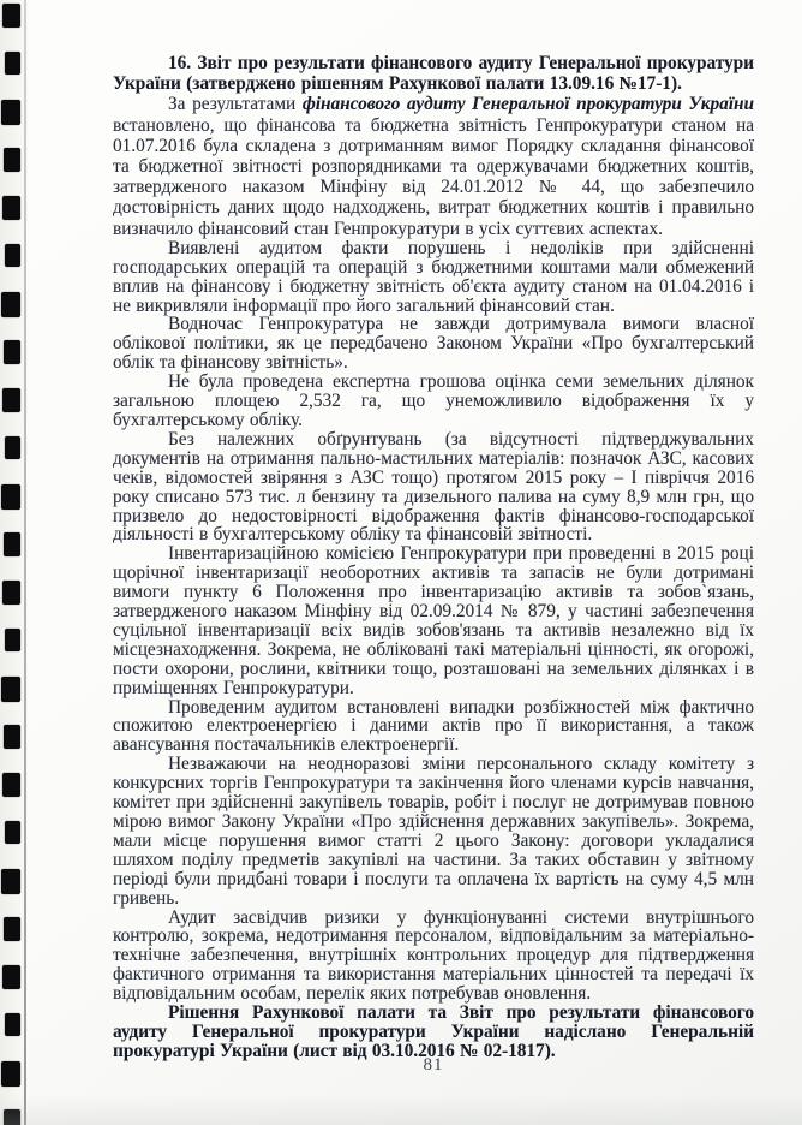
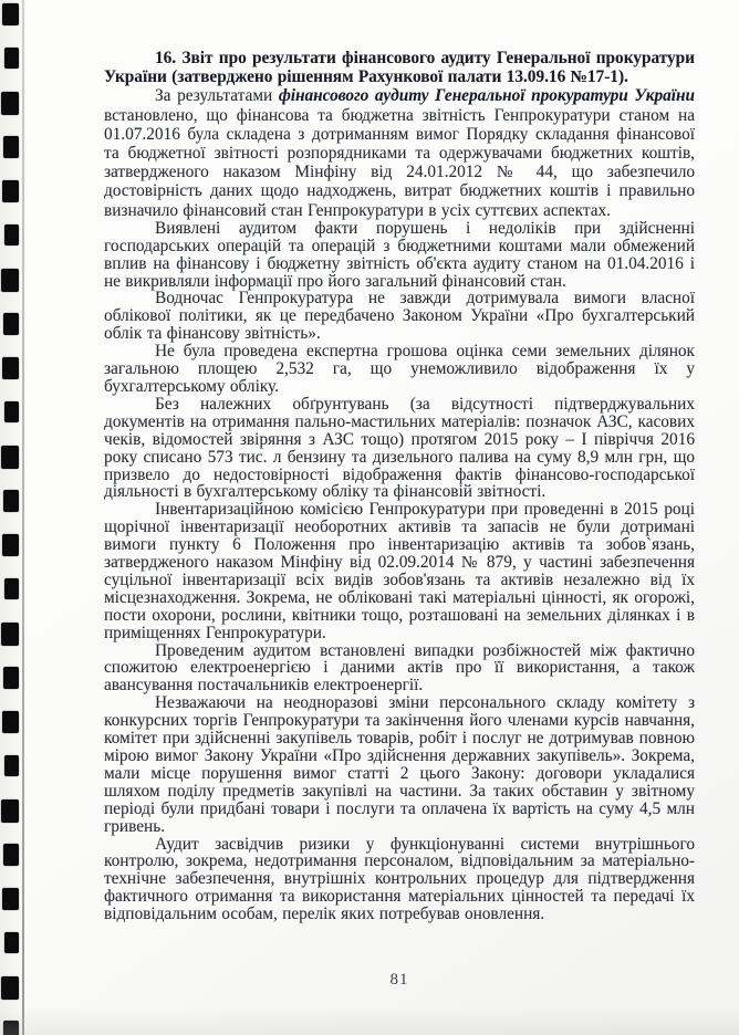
  16. Звіт про результати фінансового аудиту Генеральної прокуратури України (затверджено рішенням Рахункової палати 13.09.16 №17-1).
  За результатами фінансового аудиту Генеральної прокуратури України встановлено, що фінансова та бюджетна звітність Генпрокуратури станом на 01.07.2016 була складена з дотриманням вимог Порядку складання фінансової та бюджетної звітності розпорядниками та одержувачами бюджетних коштів, затвердженого наказом Мінфіну від 24.01.2012 № 44, що забезпечило достовірність даних щодо надходжень, витрат бюджетних коштів і правильно визначило фінансовий стан Генпрокуратури в усіх суттєвих аспектах.
  Виявлені аудитом факти порушень і недоліків при здійсненні господарських операцій та операцій з бюджетними коштами мали обмежений вплив на фінансову і бюджетну звітність об'єкта аудиту станом на 01.04.2016 і не викривляли інформації про його загальний фінансовий стан.
  Водночас Генпрокуратура не завжди дотримувала вимоги власної облікової політики, як це передбачено Законом України «Про бухгалтерський облік та фінансову звітність».
  Не була проведена експертна грошова оцінка семи земельних ділянок загальною площею 2,532 га, що унеможливило відображення їх у бухгалтерському обліку.
  Без належних обґрунтувань (за відсутності підтверджувальних документів на отримання пально-мастильних матеріалів: позначок АЗС, касових чеків, відомостей звіряння з АЗС тощо) протягом 2015 року – І півріччя 2016 року списано 573 тис. л бензину та дизельного палива на суму 8,9 млн грн, що призвело до недостовірності відображення фактів фінансово-господарської діяльності в бухгалтерському обліку та фінансовій звітності.
  Інвентаризаційною комісією Генпрокуратури при проведенні в 2015 році щорічної інвентаризації необоротних активів та запасів не були дотримані вимоги пункту 6 Положення про інвентаризацію активів та зобов`язань, затвердженого наказом Мінфіну від 02.09.2014 № 879, у частині забезпечення суцільної інвентаризації всіх видів зобов'язань та активів незалежно від їх місцезнаходження. Зокрема, не обліковані такі матеріальні цінності, як огорожі, пости охорони, рослини, квітники тощо, розташовані на земельних ділянках і в приміщеннях Генпрокуратури.
  Проведеним аудитом встановлені випадки розбіжностей між фактично спожитою електроенергією і даними актів про її використання, а також авансування постачальників електроенергії.
  Незважаючи на неодноразові зміни персонального складу комітету з конкурсних торгів Генпрокуратури та закінчення його членами курсів навчання, комітет при здійсненні закупівель товарів, робіт і послуг не дотримував повною мірою вимог Закону України «Про здійснення державних закупівель». Зокрема, мали місце порушення вимог статті 2 цього Закону: договори укладалися шляхом поділу предметів закупівлі на частини. За таких обставин у звітному періоді були придбані товари і послуги та оплачена їх вартість на суму 4,5 млн гривень.
  Аудит засвідчив ризики у функціонуванні системи внутрішнього контролю, зокрема, недотримання персоналом, відповідальним за матеріально-технічне забезпечення, внутрішніх контрольних процедур для підтвердження фактичного отримання та використання матеріальних цінностей та передачі їх відповідальним особам, перелік яких потребував оновлення.
- Рішення Рахункової палати та Звіт про результати фінансового аудиту Генеральної прокуратури України надіслано Генеральній прокуратурі України (лист від 03.10.2016 № 02-1817).
  81
